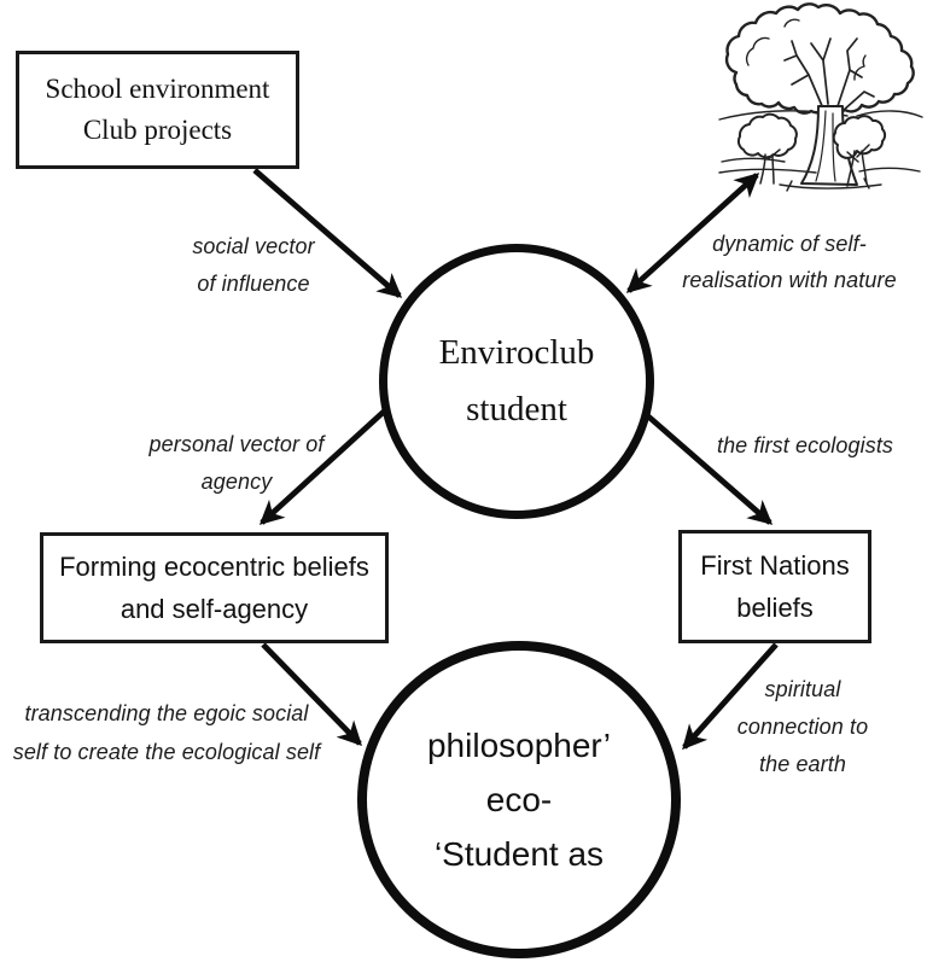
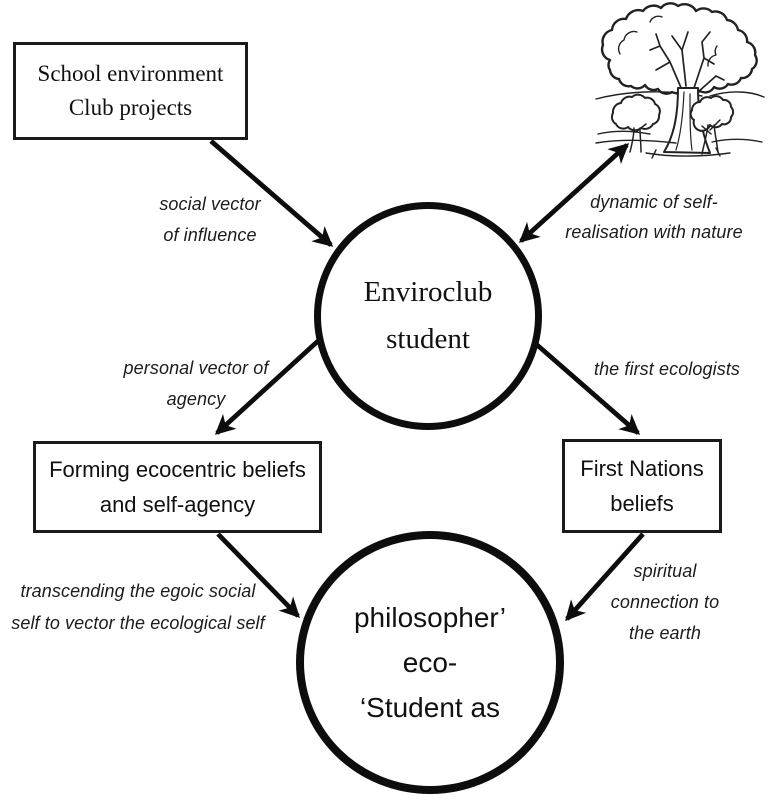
  School environment
  Club projects
  Enviroclub
  student
  Forming ecocentric beliefs
  and self-agency
  First Nations
  beliefs
  philosopher’
  eco-
  ‘Student as
  social vector
  of influence
  dynamic of self-
  realisation with nature
  personal vector of
  agency
  the first ecologists
  transcending the egoic social
- self to create the ecological self
+ self to vector the ecological self
  spiritual
  connection to
  the earth
